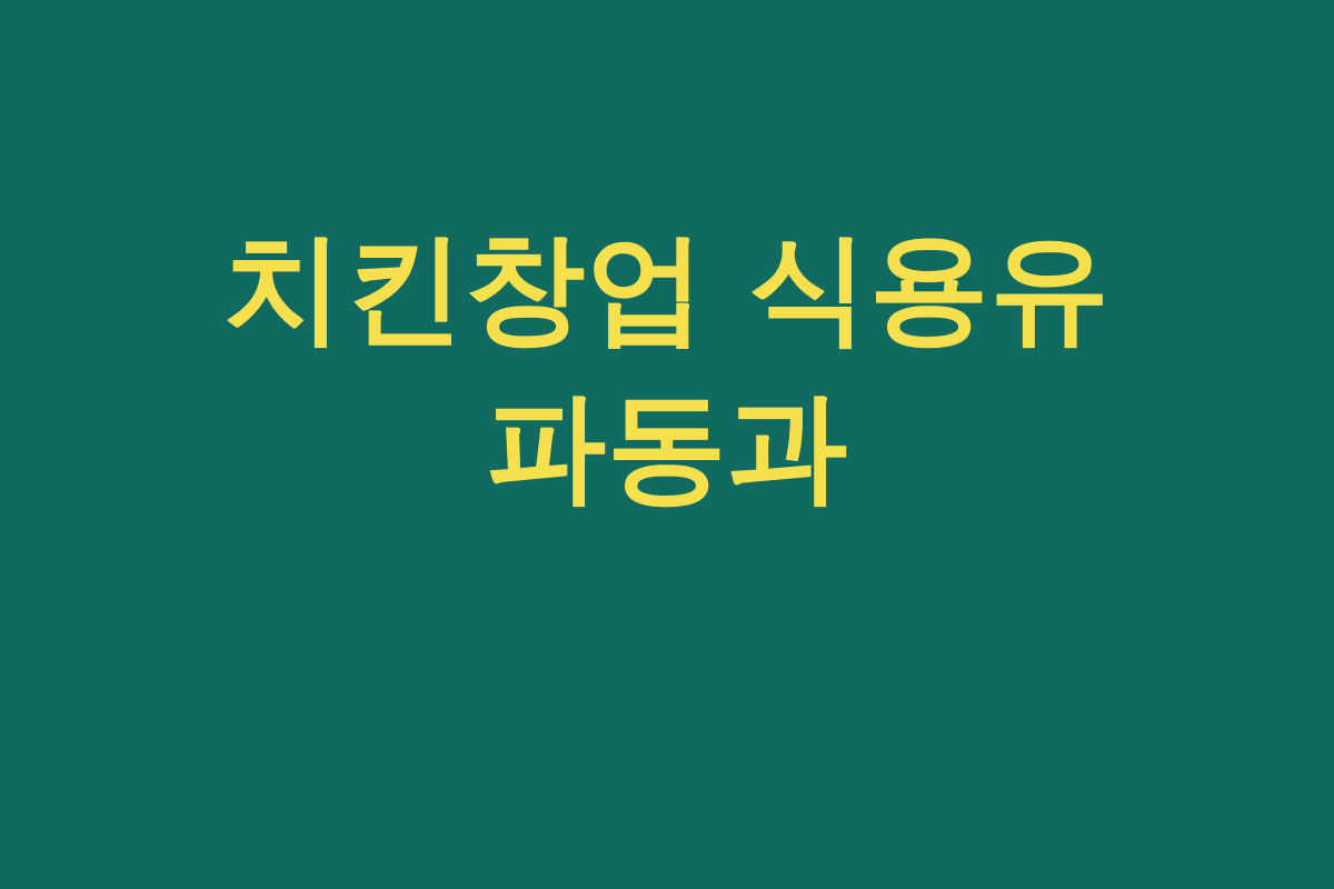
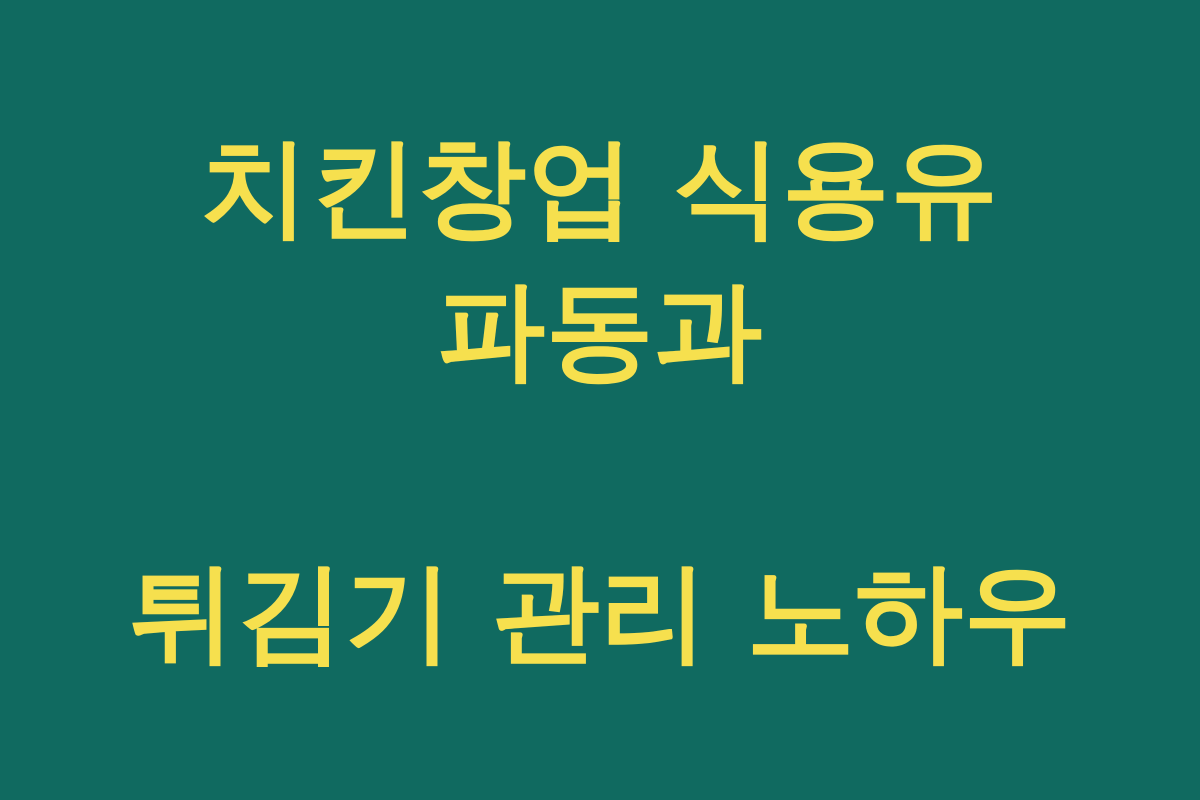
  치킨창업 식용유 파동과
+ 튀김기 관리 노하우
